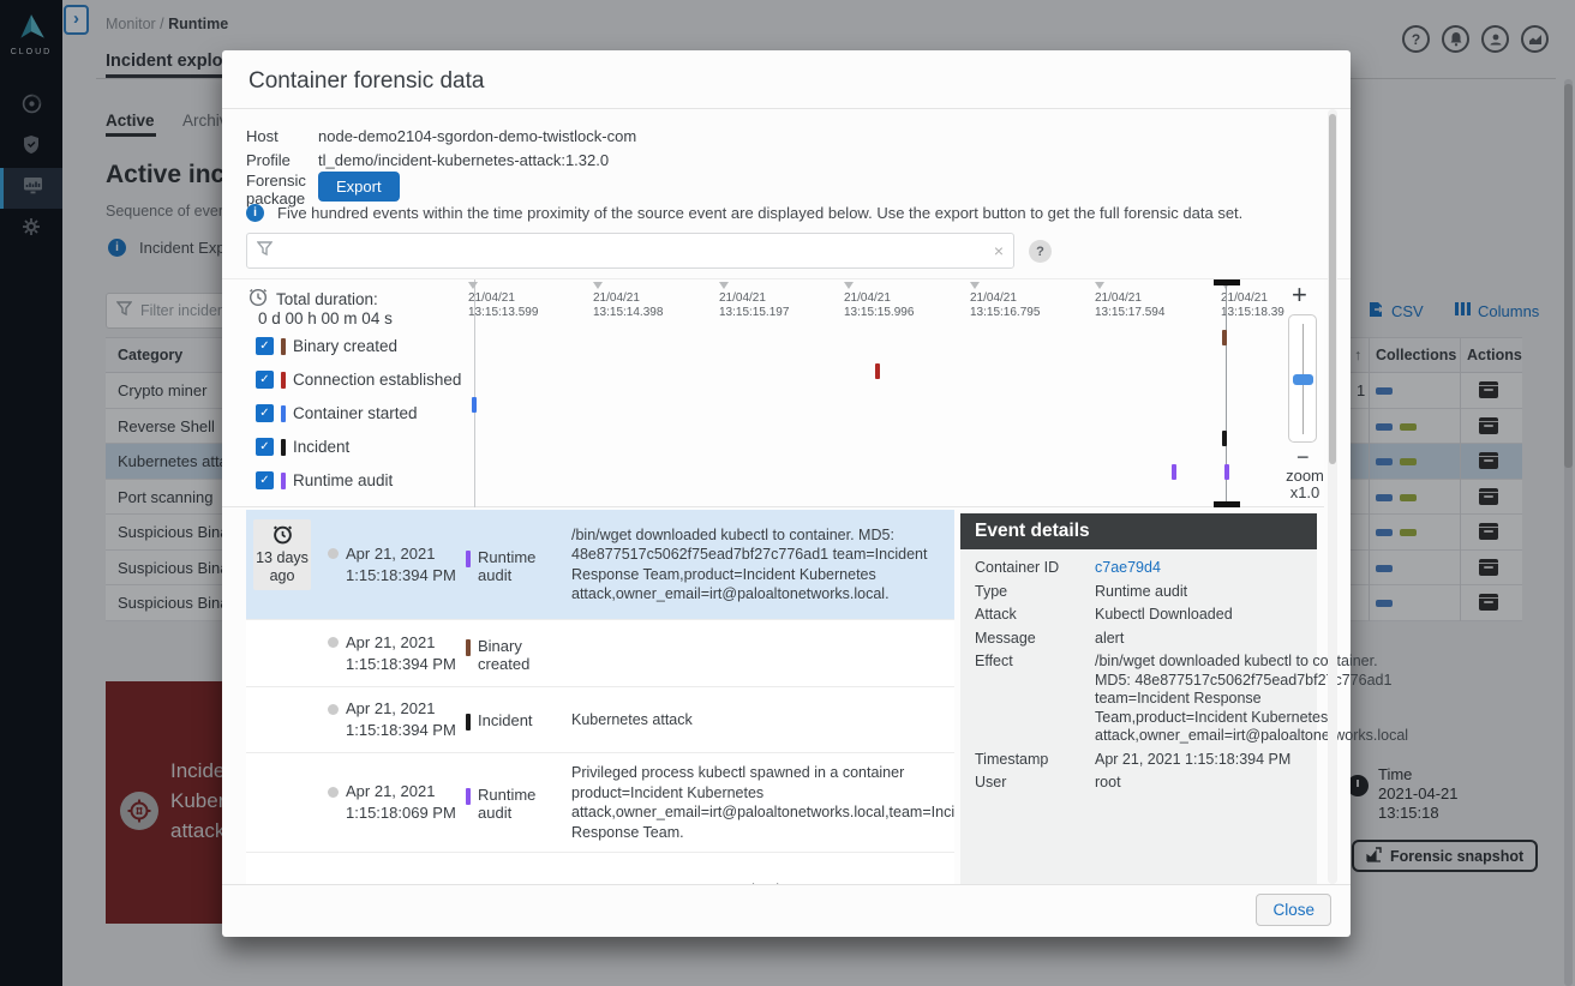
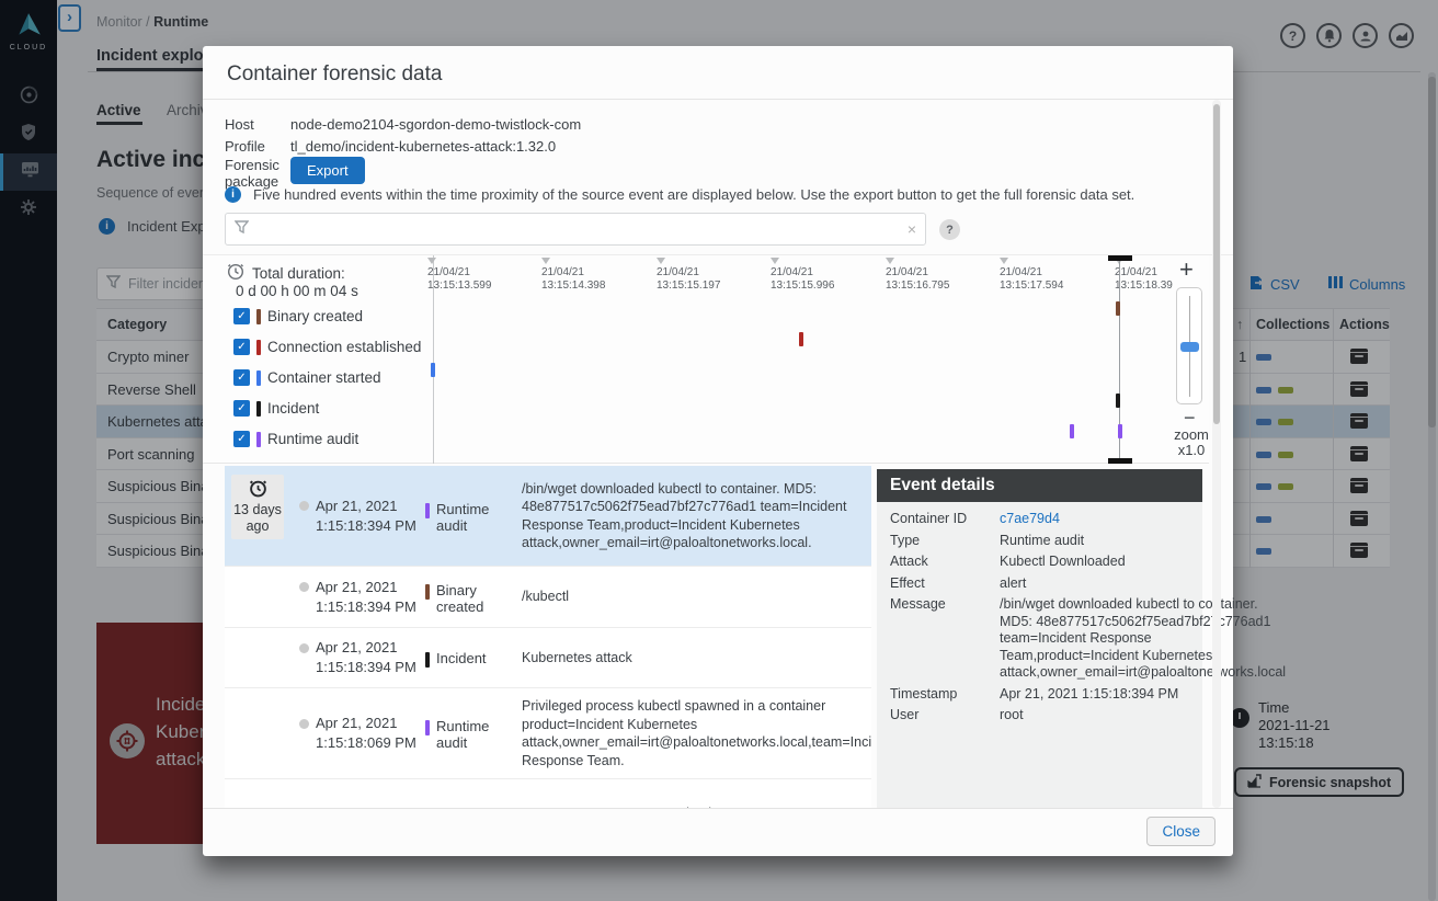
  ›
  Monitor / Runtime
  Incident explo
  ?
  Active
  Sequence of eve
  i
  Filter incide
  CSV
  Columns
  Category
  ↑
  Collections
  Actions
  Crypto miner
  1
  Reverse Shell
  Kubernetes att
  Port scanning
  Suspicious Bin
  Suspicious Bin
  Suspicious Bin
  attack
  Time
- 2021-04-21
+ 2021-11-21
  13:15:18
  Forensic snapshot
  Container forensic data
  Host
  node-demo2104-sgordon-demo-twistlock-com
  Profile
  tl_demo/incident-kubernetes-attack:1.32.0
  Forensic package
  Export
  i
  Five hundred events within the time proximity of the source event are displayed below. Use the export button to get the full forensic data set.
  ×
  ?
  Total duration:
  0 d 00 h 00 m 04 s
  ✓
  Binary created
  ✓
  Connection established
  ✓
  Container started
  ✓
  Incident
  ✓
  Runtime audit
  21/04/21
  13:15:13.599
  21/04/21
  13:15:14.398
  21/04/21
  13:15:15.197
  21/04/21
  13:15:15.996
  21/04/21
  13:15:16.795
  21/04/21
  13:15:17.594
  21/04/21
  13:15:18.39
  +
  −
  zoom
  x1.0
  13 days ago
  Apr 21, 2021
  1:15:18:394 PM
  Runtime audit
  /bin/wget downloaded kubectl to container. MD5: 48e877517c5062f75ead7bf27c776ad1 team=Incident Response Team,product=Incident Kubernetes attack,owner_email=irt@paloaltonetworks.local.
  Apr 21, 2021
  1:15:18:394 PM
  Binary created
+ /kubectl
  Apr 21, 2021
  1:15:18:394 PM
  Incident
  Kubernetes attack
  Apr 21, 2021
  1:15:18:069 PM
  Runtime audit
  Privileged process kubectl spawned in a container product=Incident Kubernetes attack,owner_email=irt@paloaltonetworks.local,team=Inci Response Team.
  Event details
  Container ID
  c7ae79d4
  Type
  Runtime audit
  Attack
  Kubectl Downloaded
- Message
+ Effect
  alert
- Effect
+ Message
  /bin/wget downloaded kubectl to cotainer. MD5: 48e877517c5062f75ead7bf2c776ad1 team=Incident Response Team,product=Incident Kubernetes attack,owner_email=irt@paloaltoneworks.local
  Timestamp
  Apr 21, 2021 1:15:18:394 PM
  User
  root
  Close
